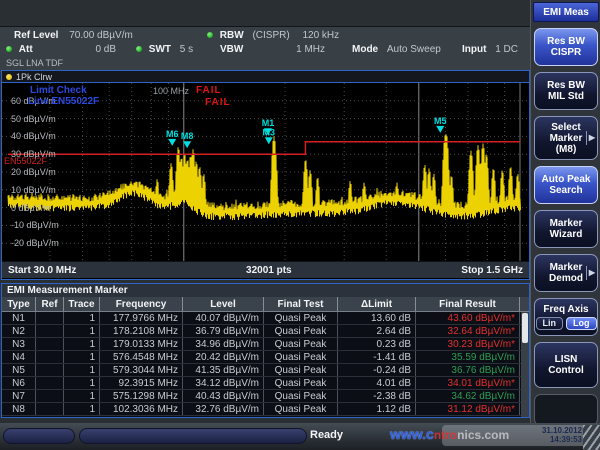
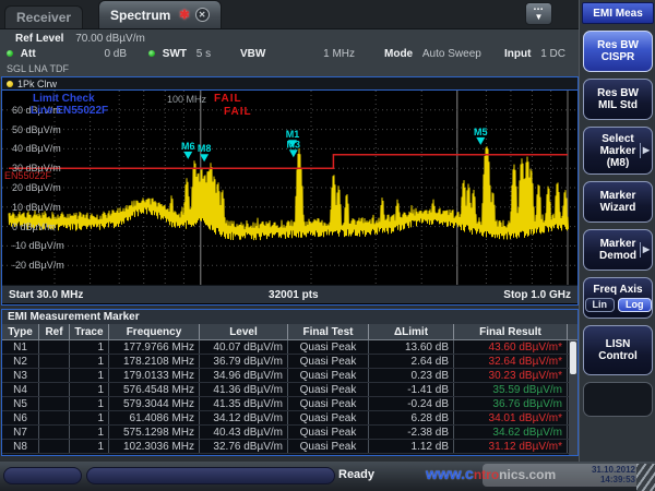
+ Receiver
+ Spectrum
+ ✱
+ ✕
+ ▼
  Ref Level 70.00 dBµV/m
- RBW (CISPR) 120 kHz
  Att 0 dB
  SWT 5 s
  VBW 1 MHz
  Mode Auto Sweep
  Input 1 DC
  SGL LNA TDF
  1Pk Clrw
  M6
  M8
  M1
  M3
  M5
  60 dBµV/m
  50 dBµV/m
  40 dBµV/m
  30 dBµV/m
  20 dBµV/m
  10 dBµV/m
  0 dBµV/m
  -10 dBµV/m
  -20 dBµV/m
  Limit Check
  100 MHz
  FAIL
  Line EN55022F
  FAIL
  EN55022F
  Start 30.0 MHz
  32001 pts
- Stop 1.5 GHz
+ Stop 1.0 GHz
  EMI Measurement Marker
  Type
  Ref
  Trace
  Frequency
  Level
  Final Test
  ΔLimit
  Final Result
  N1
  1
  177.9766 MHz
  40.07 dBµV/m
  Quasi Peak
  13.60 dB
  43.60 dBµV/m*
  N2
  1
  178.2108 MHz
  36.79 dBµV/m
  Quasi Peak
  2.64 dB
  32.64 dBµV/m*
  N3
  1
  179.0133 MHz
  34.96 dBµV/m
  Quasi Peak
  0.23 dB
  30.23 dBµV/m*
  N4
  1
  576.4548 MHz
- 20.42 dBµV/m
+ 41.36 dBµV/m
  Quasi Peak
  -1.41 dB
  35.59 dBµV/m
  N5
  1
  579.3044 MHz
  41.35 dBµV/m
  Quasi Peak
  -0.24 dB
  36.76 dBµV/m
  N6
  1
- 92.3915 MHz
+ 61.4086 MHz
  34.12 dBµV/m
  Quasi Peak
- 4.01 dB
+ 6.28 dB
  34.01 dBµV/m*
  N7
  1
  575.1298 MHz
  40.43 dBµV/m
  Quasi Peak
  -2.38 dB
  34.62 dBµV/m
  N8
  1
  102.3036 MHz
  32.76 dBµV/m
  Quasi Peak
  1.12 dB
  31.12 dBµV/m*
  EMI Meas
  Res BW
  CISPR
  Res BW
  MIL Std
  Select
  Marker
  (M8)
  ▶
- Auto Peak
- Search
  Marker
  Wizard
  Marker
  Demod
  ▶
  Freq Axis
  Lin
  Log
  LISN
  Control
  Ready
  www.cntronics.com
  31.10.2012
  14:39:53
